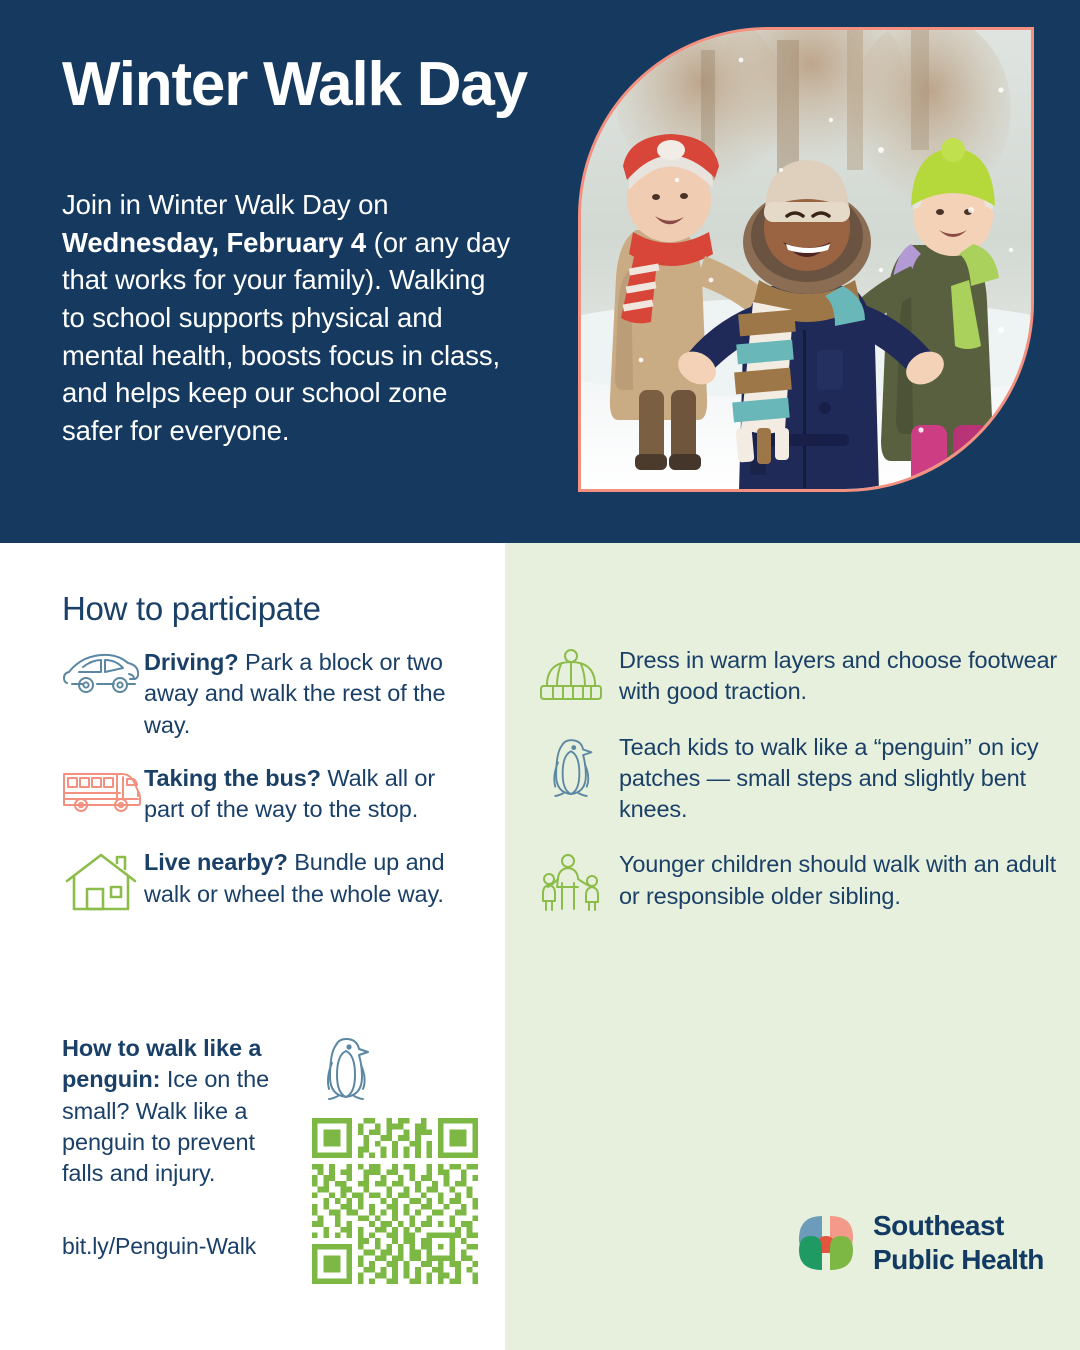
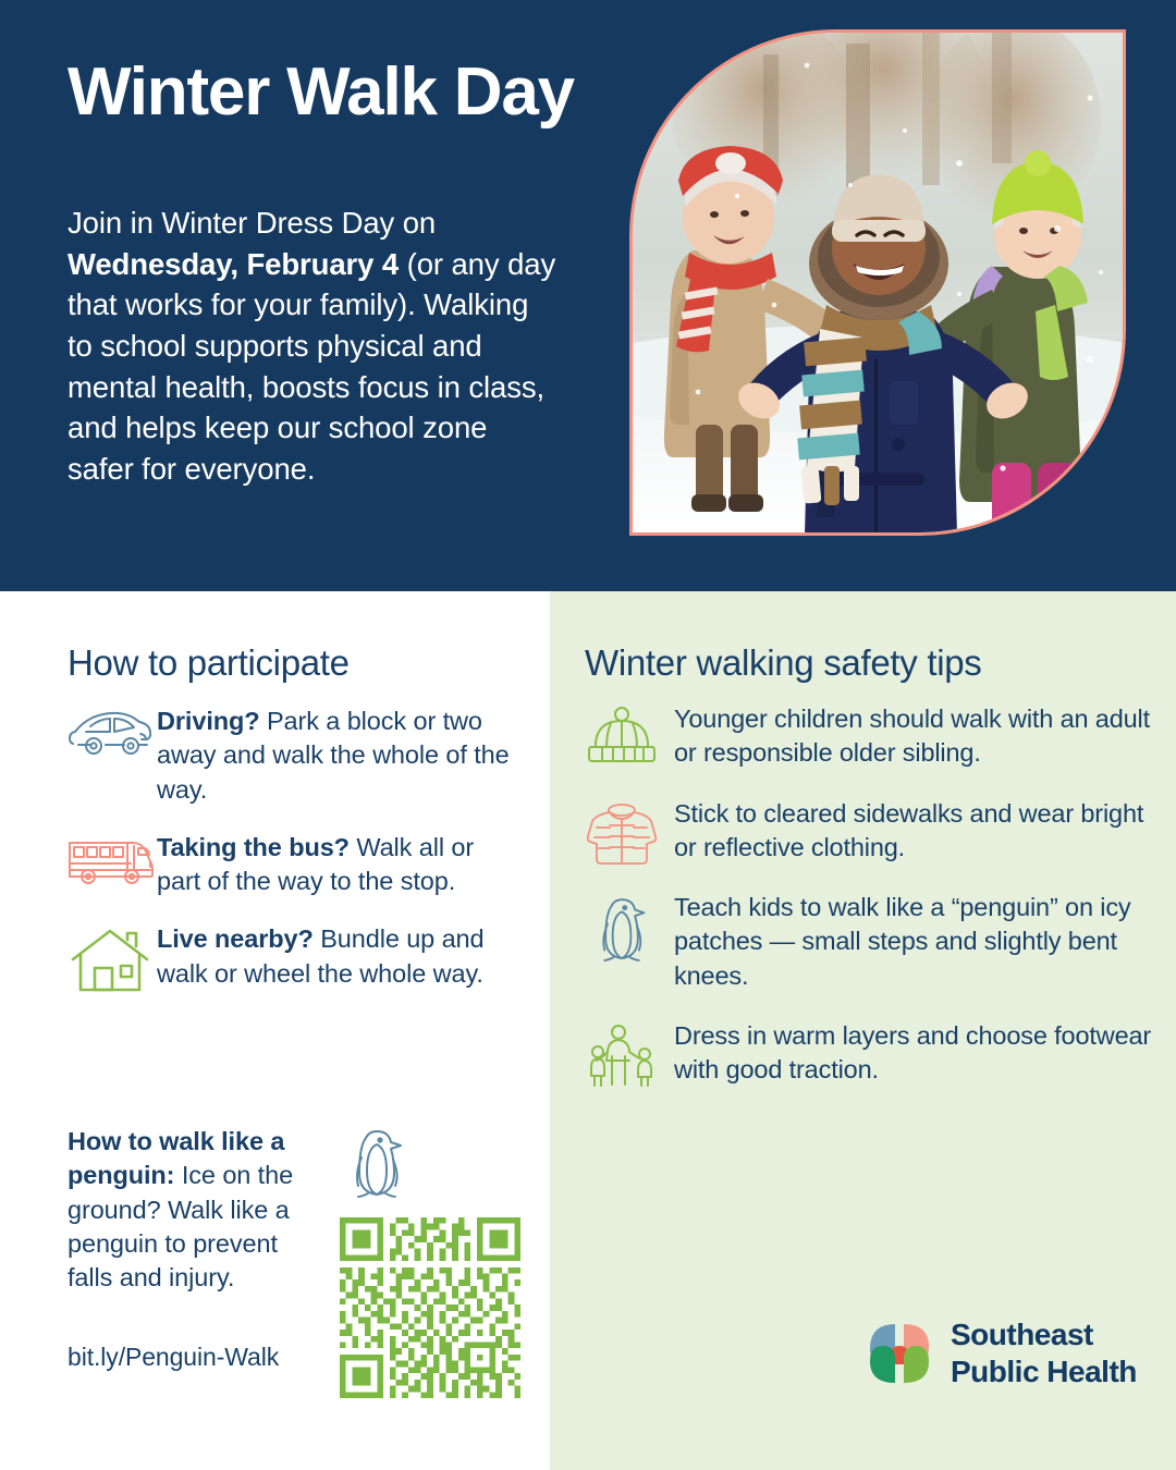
  Winter Walk Day
- Join in Winter Walk Day on Wednesday, February 4 (or any day that works for your family). Walking to school supports physical and mental health, boosts focus in class, and helps keep our school zone safer for everyone.
+ Join in Winter Dress Day on Wednesday, February 4 (or any day that works for your family). Walking to school supports physical and mental health, boosts focus in class, and helps keep our school zone safer for everyone.
  How to participate
- Driving? Park a block or two away and walk the rest of the way.
+ Driving? Park a block or two away and walk the whole of the way.
  Taking the bus? Walk all or part of the way to the stop.
  Live nearby? Bundle up and walk or wheel the whole way.
- How to walk like a penguin: Ice on the small? Walk like a penguin to prevent falls and injury.
+ How to walk like a penguin: Ice on the ground? Walk like a penguin to prevent falls and injury.
  bit.ly/Penguin-Walk
+ Winter walking safety tips
- Dress in warm layers and choose footwear with good traction.
+ Younger children should walk with an adult or responsible older sibling.
+ Stick to cleared sidewalks and wear bright or reflective clothing.
  Teach kids to walk like a “penguin” on icy patches — small steps and slightly bent knees.
- Younger children should walk with an adult or responsible older sibling.
+ Dress in warm layers and choose footwear with good traction.
  Southeast
  Public Health
